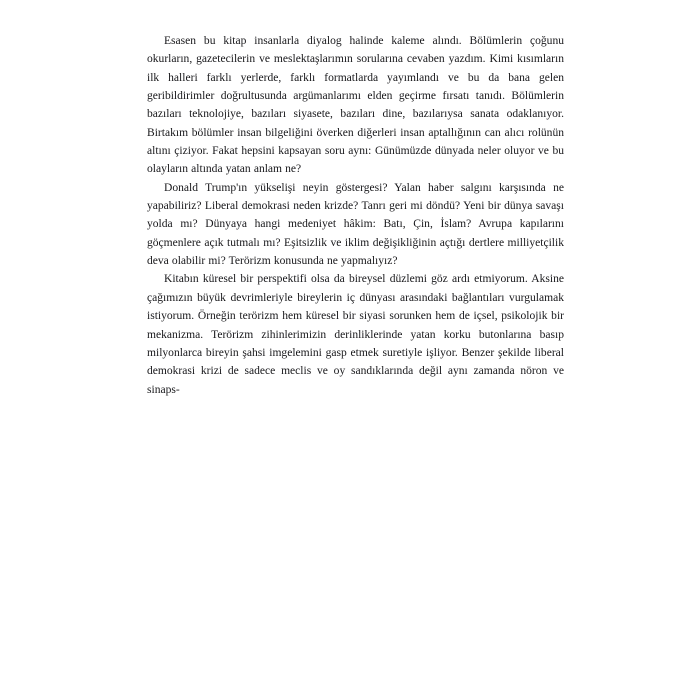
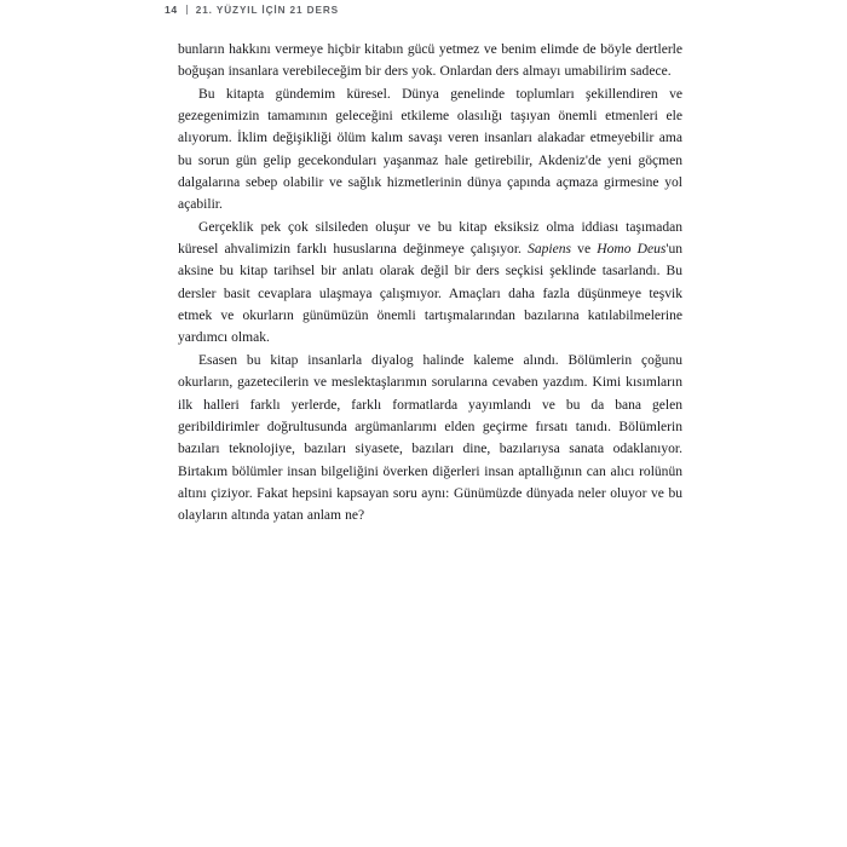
+ 14
+ 21. YÜZYIL İÇİN 21 DERS
+ bunların hakkını vermeye hiçbir kitabın gücü yetmez ve benim elimde de böyle dertlerle boğuşan insanlara verebileceğim bir ders yok. Onlardan ders almayı umabilirim sadece.
+ Bu kitapta gündemim küresel. Dünya genelinde toplumları şekillendiren ve gezegenimizin tamamının geleceğini etkileme olasılığı taşıyan önemli etmenleri ele alıyorum. İklim değişikliği ölüm kalım savaşı veren insanları alakadar etmeyebilir ama bu sorun gün gelip gecekonduları yaşanmaz hale getirebilir, Akdeniz'de yeni göçmen dalgalarına sebep olabilir ve sağlık hizmetlerinin dünya çapında açmaza girmesine yol açabilir.
+ Gerçeklik pek çok silsileden oluşur ve bu kitap eksiksiz olma iddiası taşımadan küresel ahvalimizin farklı hususlarına değinmeye çalışıyor. Sapiens ve Homo Deus'un aksine bu kitap tarihsel bir anlatı olarak değil bir ders seçkisi şeklinde tasarlandı. Bu dersler basit cevaplara ulaşmaya çalışmıyor. Amaçları daha fazla düşünmeye teşvik etmek ve okurların günümüzün önemli tartışmalarından bazılarına katılabilmelerine yardımcı olmak.
  Esasen bu kitap insanlarla diyalog halinde kaleme alındı. Bölümlerin çoğunu okurların, gazetecilerin ve meslektaşlarımın sorularına cevaben yazdım. Kimi kısımların ilk halleri farklı yerlerde, farklı formatlarda yayımlandı ve bu da bana gelen geribildirimler doğrultusunda argümanlarımı elden geçirme fırsatı tanıdı. Bölümlerin bazıları teknolojiye, bazıları siyasete, bazıları dine, bazılarıysa sanata odaklanıyor. Birtakım bölümler insan bilgeliğini överken diğerleri insan aptallığının can alıcı rolünün altını çiziyor. Fakat hepsini kapsayan soru aynı: Günümüzde dünyada neler oluyor ve bu olayların altında yatan anlam ne?
- Donald Trump'ın yükselişi neyin göstergesi? Yalan haber salgını karşısında ne yapabiliriz? Liberal demokrasi neden krizde? Tanrı geri mi döndü? Yeni bir dünya savaşı yolda mı? Dünyaya hangi medeniyet hâkim: Batı, Çin, İslam? Avrupa kapılarını göçmenlere açık tutmalı mı? Eşitsizlik ve iklim değişikliğinin açtığı dertlere milliyetçilik deva olabilir mi? Terörizm konusunda ne yapmalıyız?
- Kitabın küresel bir perspektifi olsa da bireysel düzlemi göz ardı etmiyorum. Aksine çağımızın büyük devrimleriyle bireylerin iç dünyası arasındaki bağlantıları vurgulamak istiyorum. Örneğin terörizm hem küresel bir siyasi sorunken hem de içsel, psikolojik bir mekanizma. Terörizm zihinlerimizin derinliklerinde yatan korku butonlarına basıp milyonlarca bireyin şahsi imgelemini gasp etmek suretiyle işliyor. Benzer şekilde liberal demokrasi krizi de sadece meclis ve oy sandıklarında değil aynı zamanda nöron ve sinaps-
